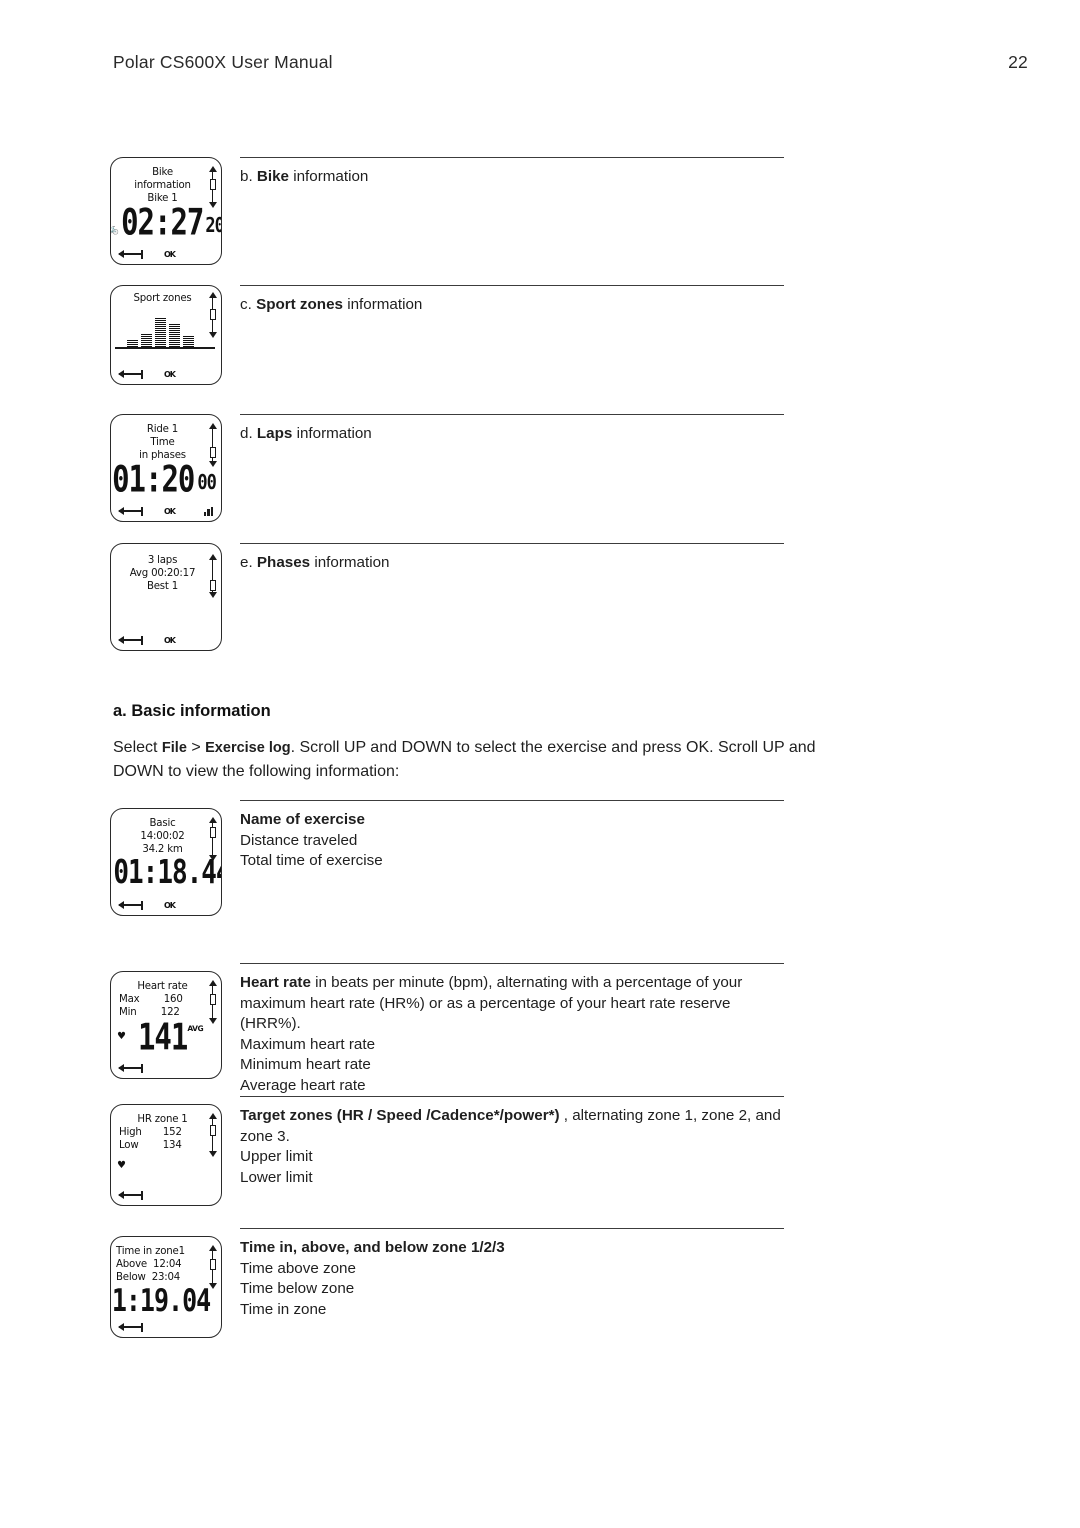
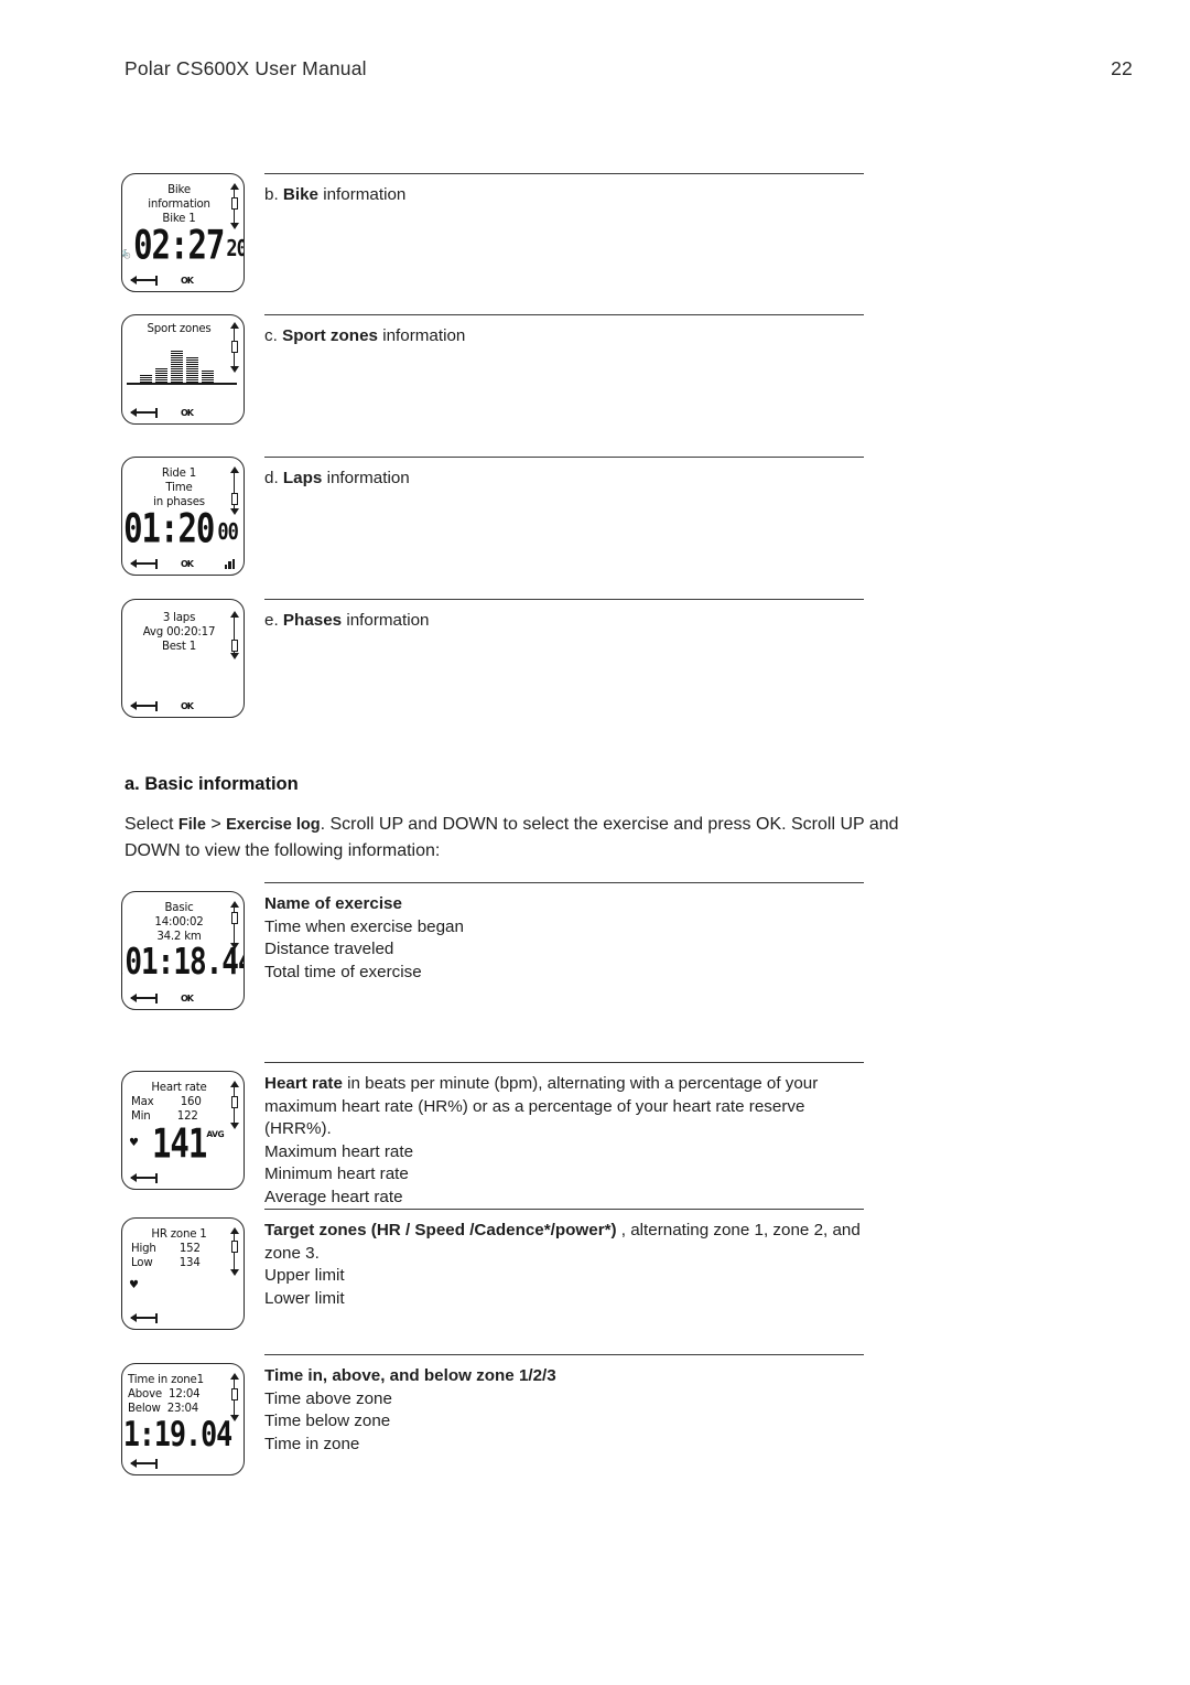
  Polar CS600X User Manual
  22
  Bike
  information
  Bike 1
  🚲
  02:27
  20
  OK
  b. Bike information
  Sport zones
  OK
  c. Sport zones information
  Ride 1
  Time
  in phases
  01:20
  00
  OK
  d. Laps information
  3 laps
  Avg 00:20:17
  Best 1
  OK
  e. Phases information
  a. Basic information
  Select File > Exercise log. Scroll UP and DOWN to select the exercise and press OK. Scroll UP and DOWN to view the following information:
  Basic
  14:00:02
  34.2 km
  01:18.4
  OK
  Name of exercise
+ Time when exercise began
  Distance traveled
  Total time of exercise
  Heart rate
  Max 160
  Min 122
  ♥
  141
  AVG
  Heart rate in beats per minute (bpm), alternating with a percentage of your maximum heart rate (HR%) or as a percentage of your heart rate reserve (HRR%).
  Maximum heart rate
  Minimum heart rate
  Average heart rate
  HR zone 1
  High 152
  Low 134
  ♥
  Target zones (HR / Speed /Cadence*/power*) , alternating zone 1, zone 2, and zone 3.
  Upper limit
  Lower limit
  Time in zone1
  Above 12:04
  Below 23:04
  1:19.04
  Time in, above, and below zone 1/2/3
  Time above zone
  Time below zone
  Time in zone
